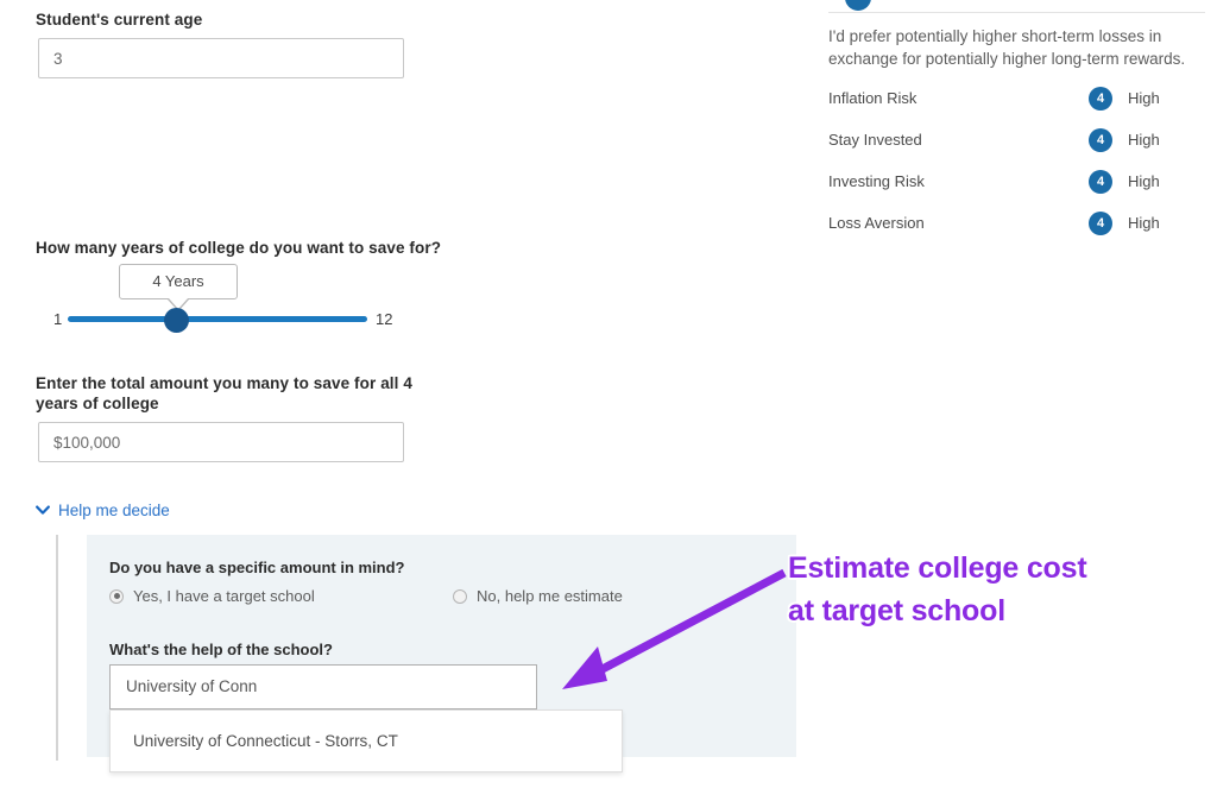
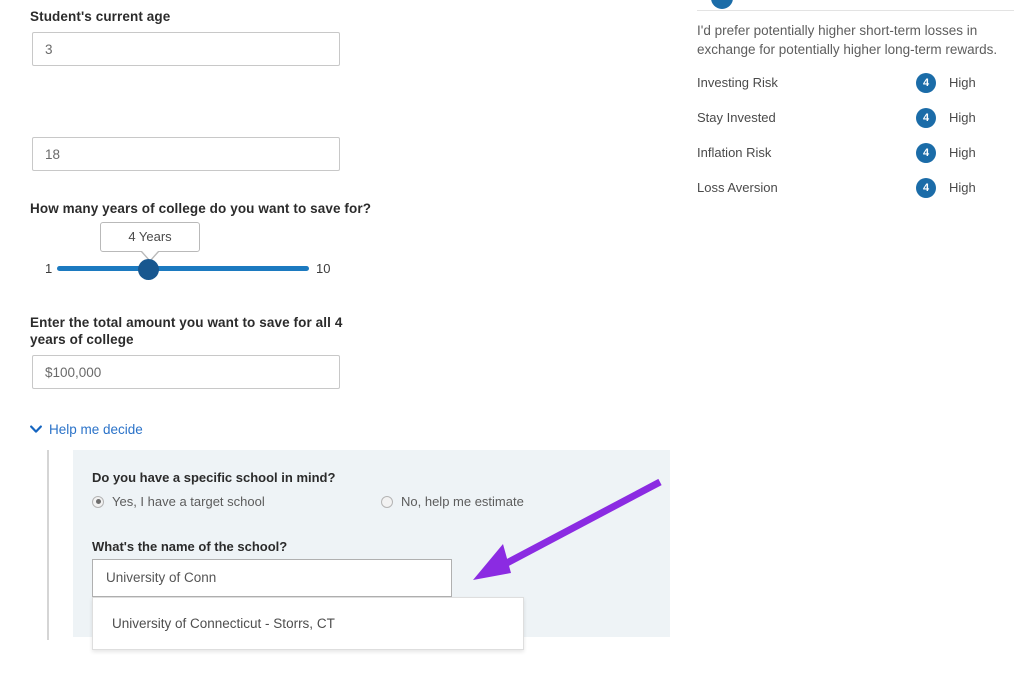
  Student's current age
  3
+ 18
  How many years of college do you want to save for?
  4 Years
  1
- 12
+ 10
- Enter the total amount you many to save for all 4 years of college
+ Enter the total amount you want to save for all 4 years of college
  $100,000
  Help me decide
- Do you have a specific amount in mind?
+ Do you have a specific school in mind?
  Yes, I have a target school
  No, help me estimate
- What's the help of the school?
+ What's the name of the school?
  University of Conn
  University of Connecticut - Storrs, CT
  I'd prefer potentially higher short-term losses in exchange for potentially higher long-term rewards.
- Inflation Risk
+ Investing Risk
  4
  High
  Stay Invested
  4
  High
- Investing Risk
+ Inflation Risk
  4
  High
  Loss Aversion
  4
  High
- Estimate college cost
- at target school
